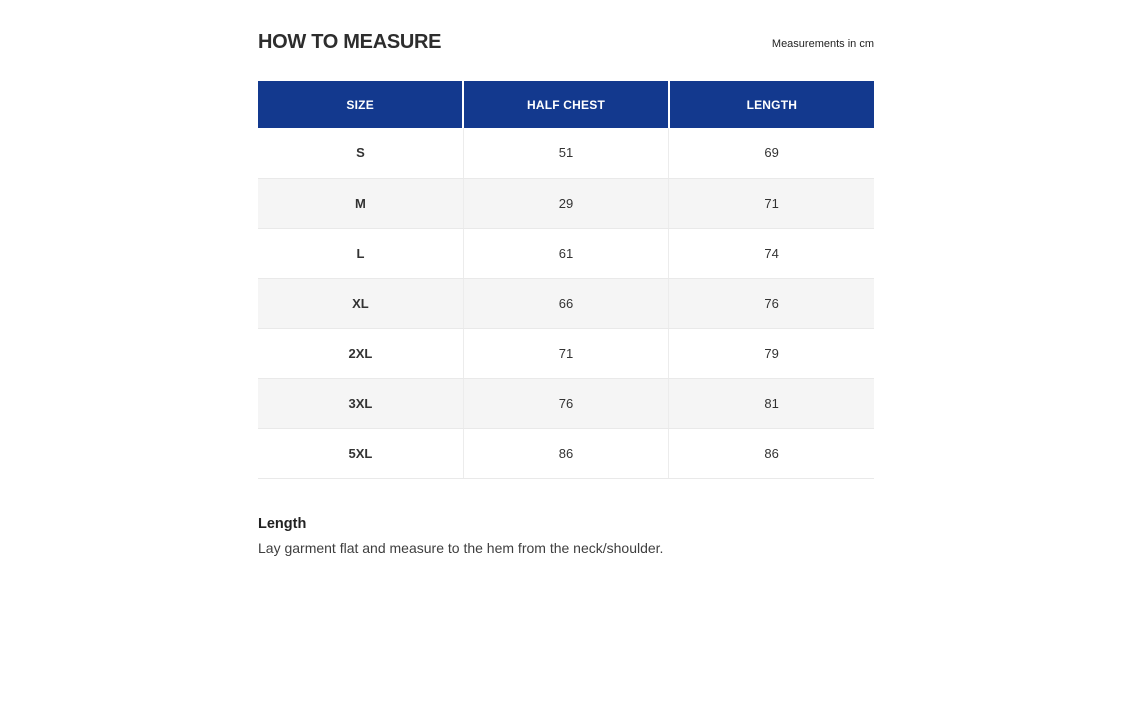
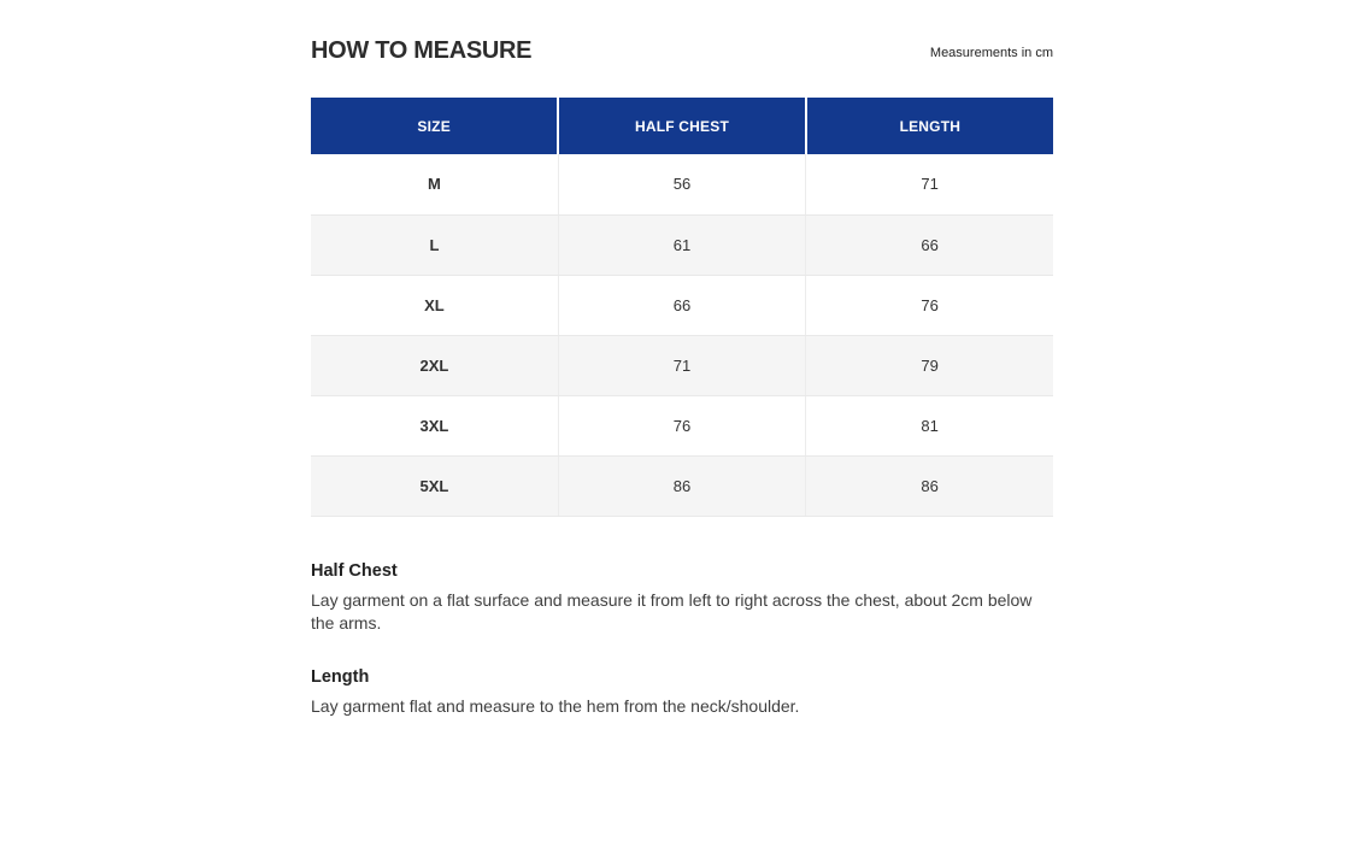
  HOW TO MEASURE
  Measurements in cm
  SIZE	HALF CHEST	LENGTH
- S	51	69
- M	29	71
+ M	56	71
- L	61	74
+ L	61	66
  XL	66	76
  2XL	71	79
  3XL	76	81
  5XL	86	86
+ Half Chest
+ Lay garment on a flat surface and measure it from left to right across the chest, about 2cm below the arms.
  Length
  Lay garment flat and measure to the hem from the neck/shoulder.
